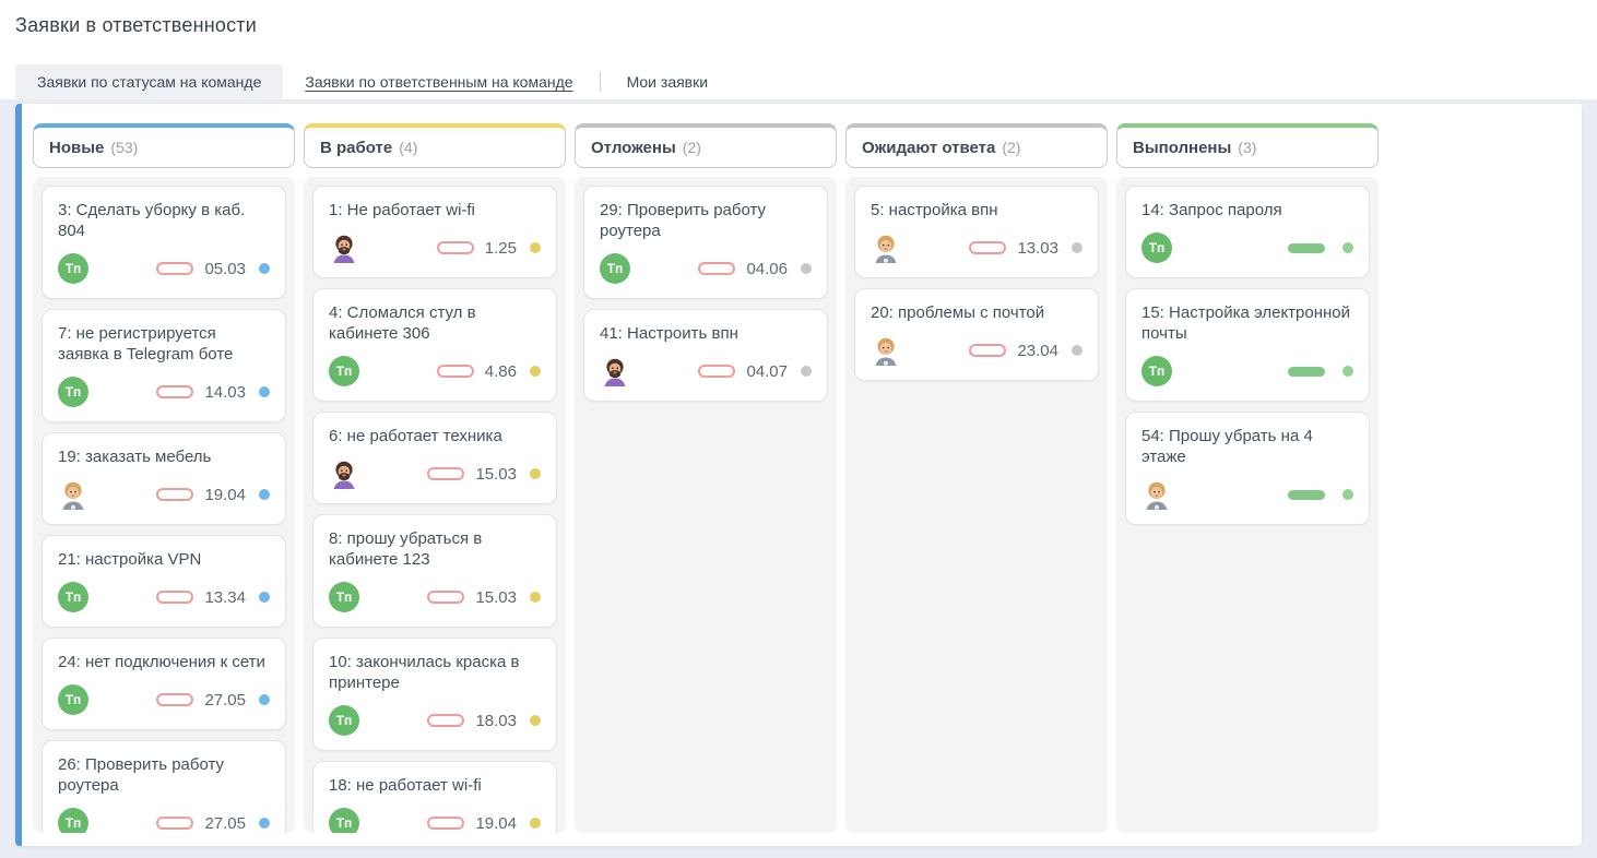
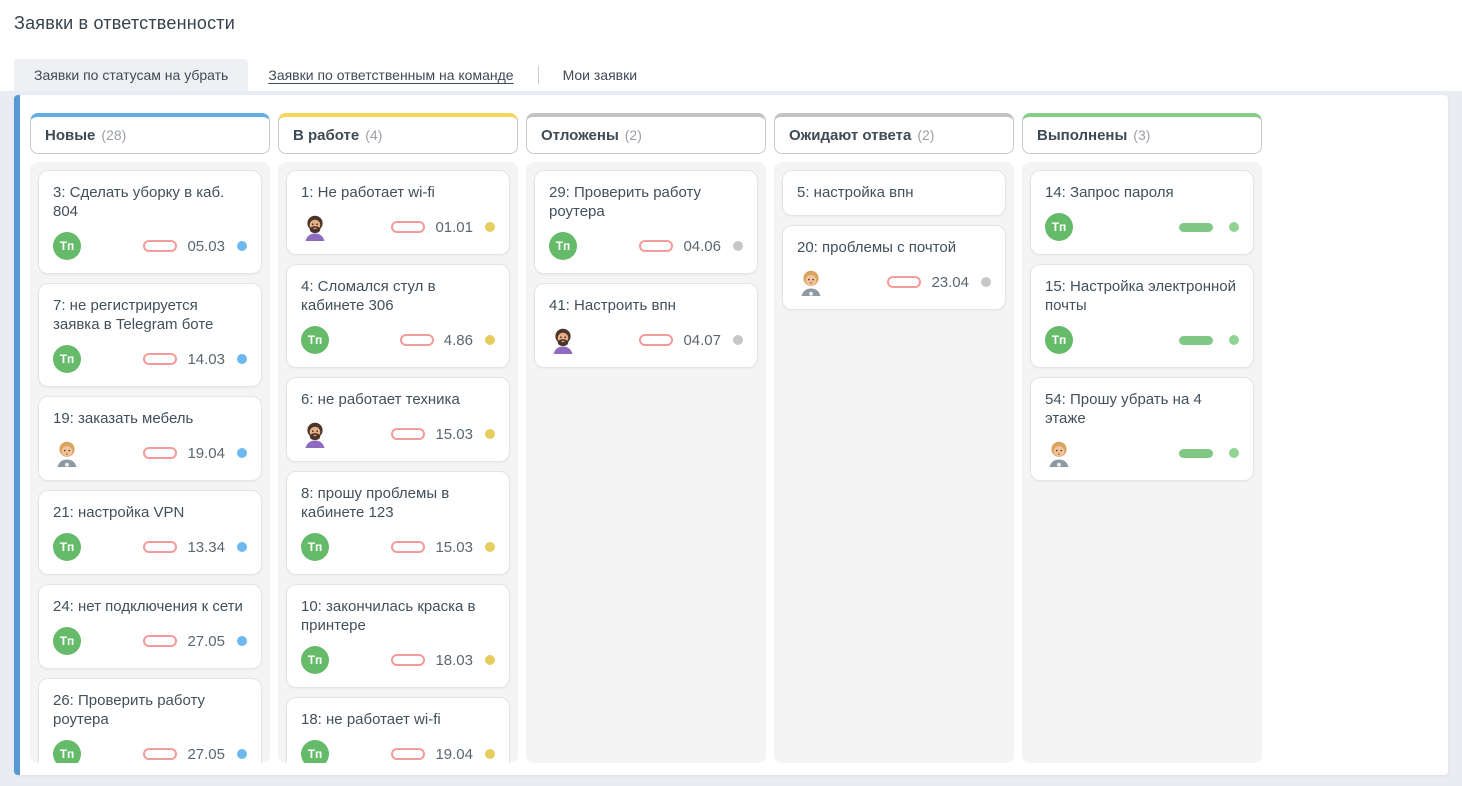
  Заявки в ответственности
- Заявки по статусам на команде
+ Заявки по статусам на убрать
  Заявки по ответственным на команде
  Мои заявки
  Новые
- (53)
+ (28)
  3: Сделать уборку в каб. 804
  Тп
  05.03
  7: не регистрируется заявка в Telegram боте
  Тп
  14.03
  19: заказать мебель
  19.04
  21: настройка VPN
  Тп
  13.34
  24: нет подключения к сети
  Тп
  27.05
  26: Проверить работу роутера
  Тп
  27.05
  В работе
  (4)
  1: Не работает wi-fi
- 1.25
+ 01.01
  4: Сломался стул в кабинете 306
  Тп
  4.86
  6: не работает техника
  15.03
- 8: прошу убраться в кабинете 123
+ 8: прошу проблемы в кабинете 123
  Тп
  15.03
  10: закончилась краска в принтере
  Тп
  18.03
  18: не работает wi-fi
  Тп
  19.04
  Отложены
  (2)
  29: Проверить работу роутера
  Тп
  04.06
  41: Настроить впн
  04.07
  Ожидают ответа
  (2)
  5: настройка впн
- 13.03
  20: проблемы с почтой
  23.04
  Выполнены
  (3)
  14: Запрос пароля
  Тп
  15: Настройка электронной почты
  Тп
  54: Прошу убрать на 4 этаже
